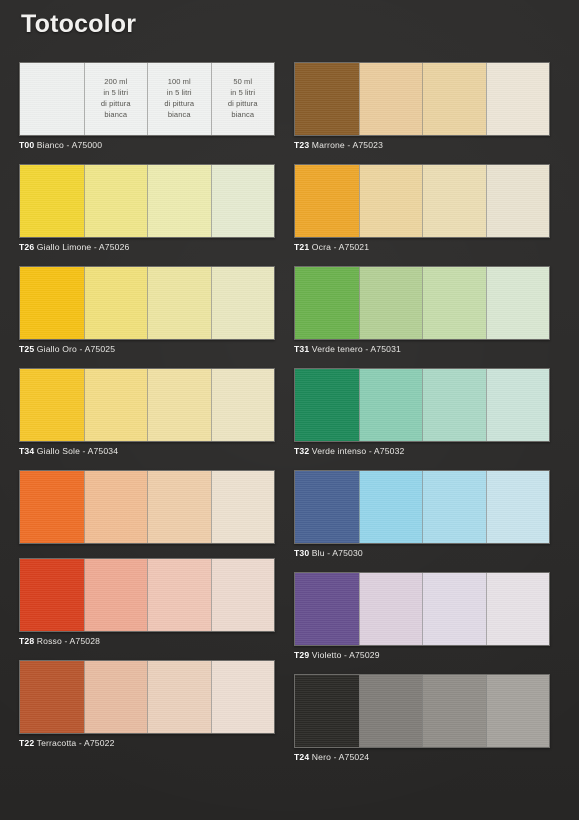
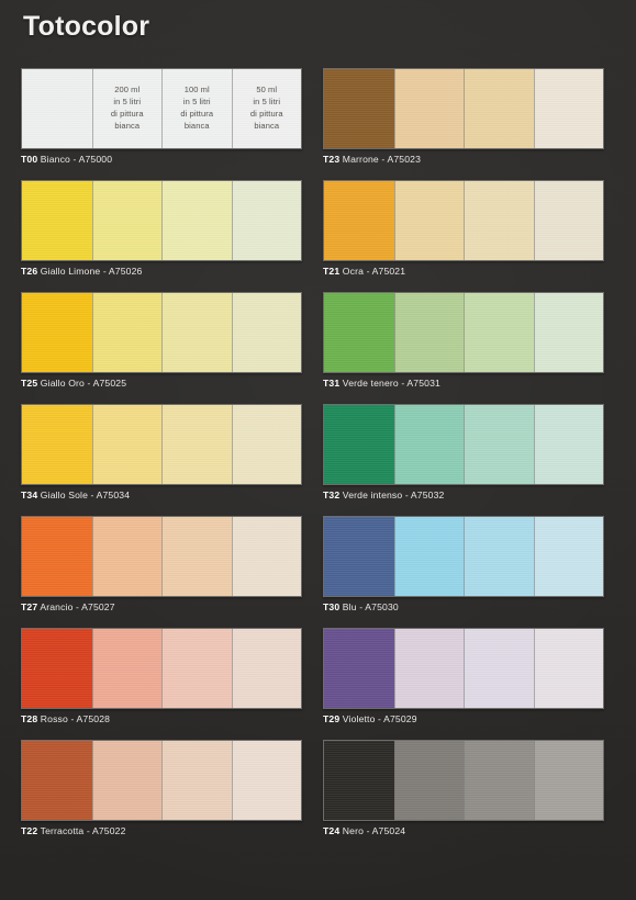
  Totocolor
  200 ml
  in 5 litri
  di pittura
  bianca
  100 ml
  in 5 litri
  di pittura
  bianca
  50 ml
  in 5 litri
  di pittura
  bianca
  T00 Bianco - A75000
  T26 Giallo Limone - A75026
  T25 Giallo Oro - A75025
  T34 Giallo Sole - A75034
+ T27 Arancio - A75027
  T28 Rosso - A75028
  T22 Terracotta - A75022
  T23 Marrone - A75023
  T21 Ocra - A75021
  T31 Verde tenero - A75031
  T32 Verde intenso - A75032
  T30 Blu - A75030
  T29 Violetto - A75029
  T24 Nero - A75024
